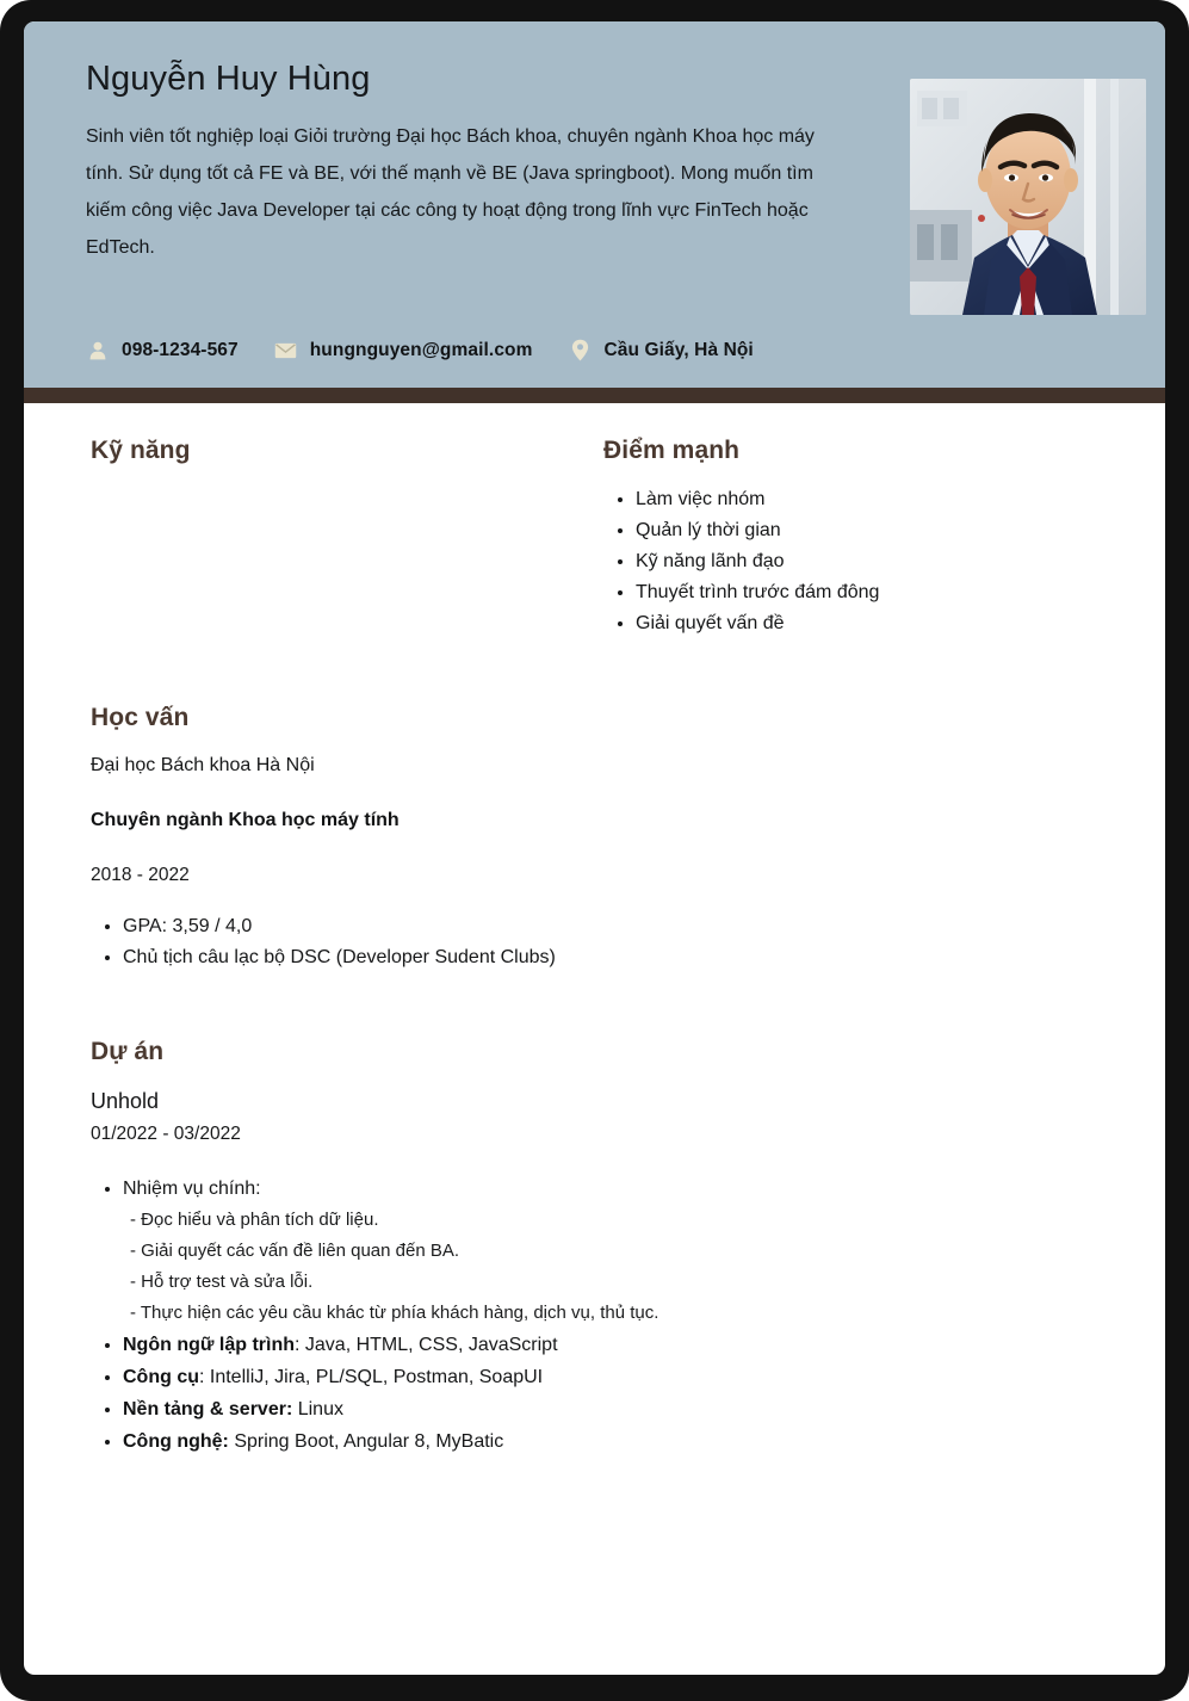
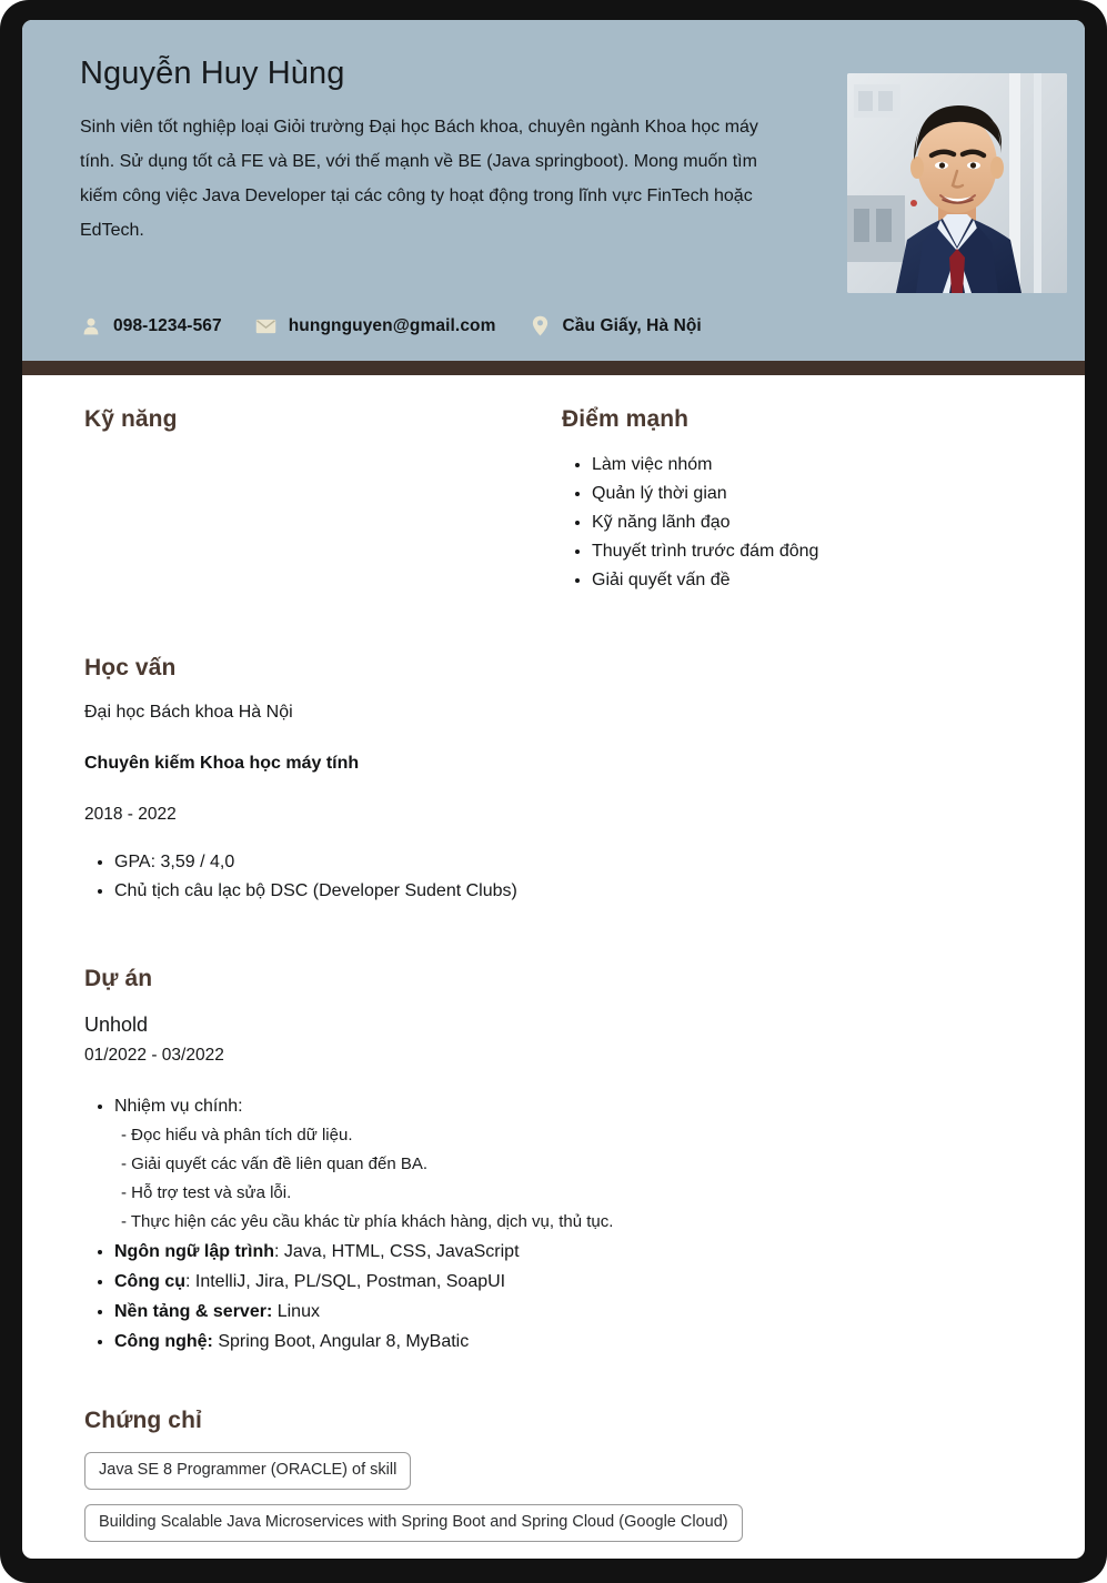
  Nguyễn Huy Hùng
  Sinh viên tốt nghiệp loại Giỏi trường Đại học Bách khoa, chuyên ngành Khoa học máy tính. Sử dụng tốt cả FE và BE, với thế mạnh về BE (Java springboot). Mong muốn tìm kiếm công việc Java Developer tại các công ty hoạt động trong lĩnh vực FinTech hoặc EdTech.
  098-1234-567
  hungnguyen@gmail.com
  Cầu Giấy, Hà Nội
  Kỹ năng
  Điểm mạnh
  Làm việc nhóm
  Quản lý thời gian
  Kỹ năng lãnh đạo
  Thuyết trình trước đám đông
  Giải quyết vấn đề
  Học vấn
  Đại học Bách khoa Hà Nội
- Chuyên ngành Khoa học máy tính
+ Chuyên kiếm Khoa học máy tính
  2018 - 2022
  GPA: 3,59 / 4,0
  Chủ tịch câu lạc bộ DSC (Developer Sudent Clubs)
  Dự án
  Unhold
  01/2022 - 03/2022
  Nhiệm vụ chính:
  - Đọc hiểu và phân tích dữ liệu.
  - Giải quyết các vấn đề liên quan đến BA.
  - Hỗ trợ test và sửa lỗi.
  - Thực hiện các yêu cầu khác từ phía khách hàng, dịch vụ, thủ tục.
  Ngôn ngữ lập trình: Java, HTML, CSS, JavaScript
  Công cụ: IntelliJ, Jira, PL/SQL, Postman, SoapUI
  Nền tảng & server: Linux
  Công nghệ: Spring Boot, Angular 8, MyBatic
+ Chứng chỉ
+ Java SE 8 Programmer (ORACLE) of skill
+ Building Scalable Java Microservices with Spring Boot and Spring Cloud (Google Cloud)
